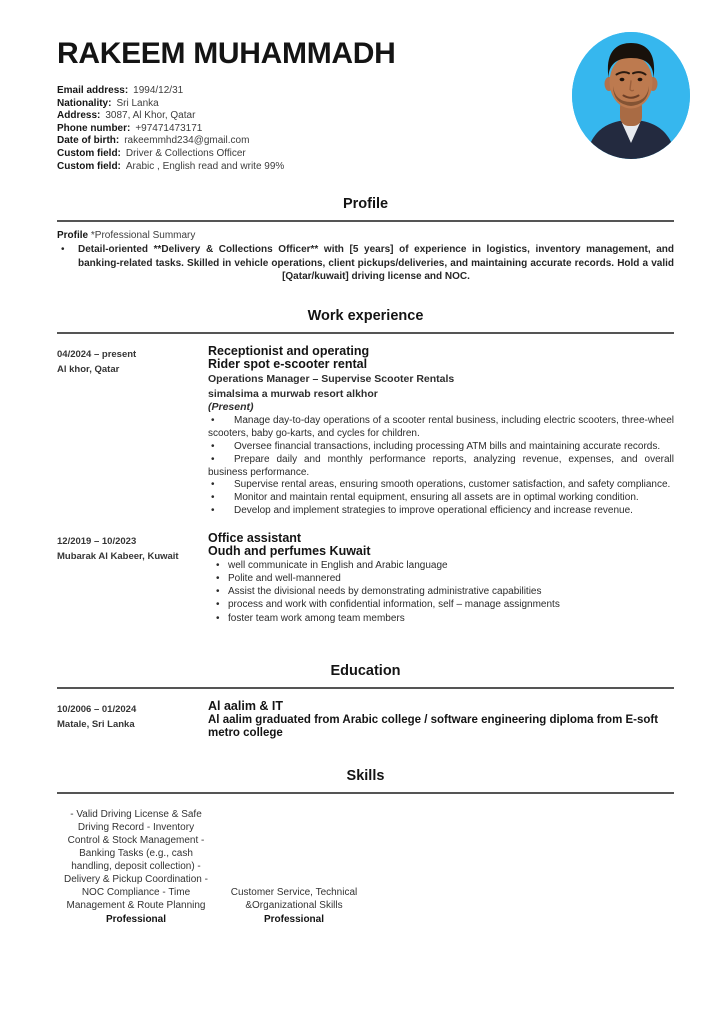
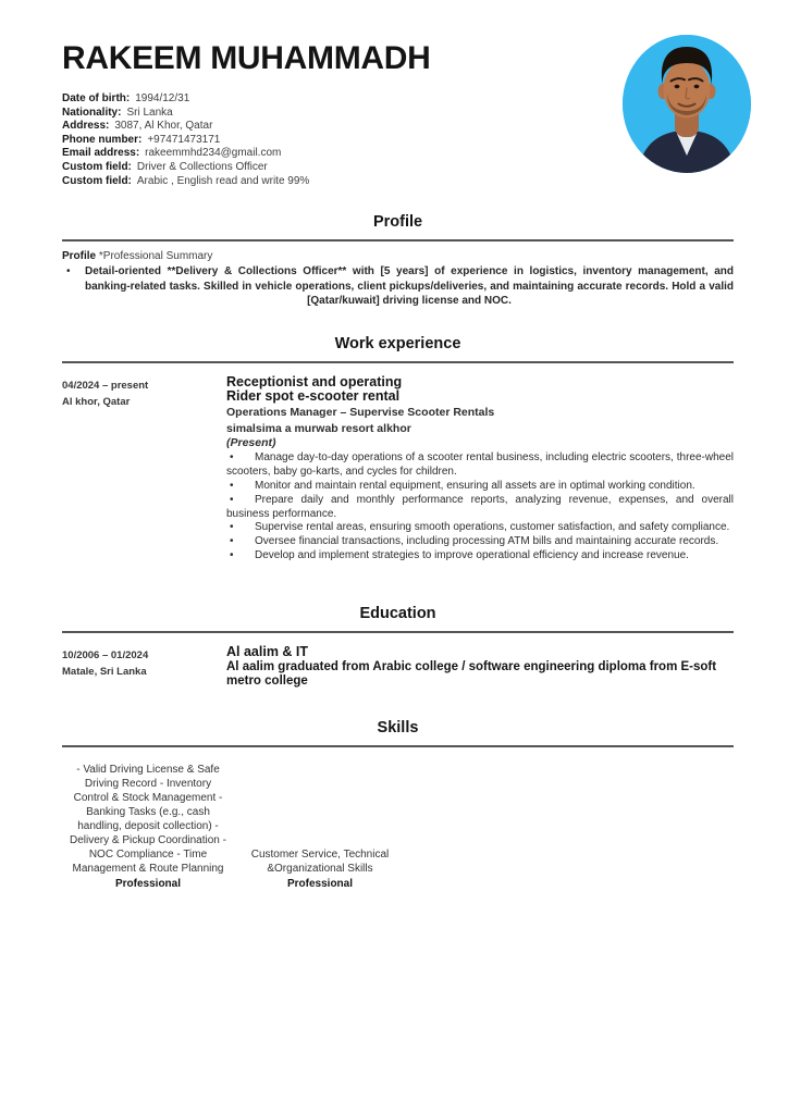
  RAKEEM MUHAMMADH
- Email address: 1994/12/31
+ Date of birth: 1994/12/31
  Nationality: Sri Lanka
  Address: 3087, Al Khor, Qatar
  Phone number: +97471473171
- Date of birth: rakeemmhd234@gmail.com
+ Email address: rakeemmhd234@gmail.com
  Custom field: Driver & Collections Officer
  Custom field: Arabic , English read and write 99%
  Profile
  Profile *Professional Summary
  Detail-oriented **Delivery & Collections Officer** with [5 years] of experience in logistics, inventory management, and banking-related tasks. Skilled in vehicle operations, client pickups/deliveries, and maintaining accurate records. Hold a valid [Qatar/kuwait] driving license and NOC.
  Work experience
  04/2024 – present
  Al khor, Qatar
  Receptionist and operating
  Rider spot e-scooter rental
  Operations Manager – Supervise Scooter Rentals
  simalsima a murwab resort alkhor
  (Present)
  Manage day-to-day operations of a scooter rental business, including electric scooters, three-wheel scooters, baby go-karts, and cycles for children.
- Oversee financial transactions, including processing ATM bills and maintaining accurate records.
+ Monitor and maintain rental equipment, ensuring all assets are in optimal working condition.
  Prepare daily and monthly performance reports, analyzing revenue, expenses, and overall business performance.
  Supervise rental areas, ensuring smooth operations, customer satisfaction, and safety compliance.
- Monitor and maintain rental equipment, ensuring all assets are in optimal working condition.
+ Oversee financial transactions, including processing ATM bills and maintaining accurate records.
  Develop and implement strategies to improve operational efficiency and increase revenue.
- 12/2019 – 10/2023
- Mubarak Al Kabeer, Kuwait
- Office assistant
- Oudh and perfumes Kuwait
- well communicate in English and Arabic language
- Polite and well-mannered
- Assist the divisional needs by demonstrating administrative capabilities
- process and work with confidential information, self – manage assignments
- foster team work among team members
  Education
  10/2006 – 01/2024
  Matale, Sri Lanka
  Al aalim & IT
  Al aalim graduated from Arabic college / software engineering diploma from E-soft metro college
  Skills
  - Valid Driving License & Safe Driving Record - Inventory Control & Stock Management - Banking Tasks (e.g., cash handling, deposit collection) - Delivery & Pickup Coordination - NOC Compliance - Time Management & Route Planning
  Professional
  Customer Service, Technical &Organizational Skills
  Professional
